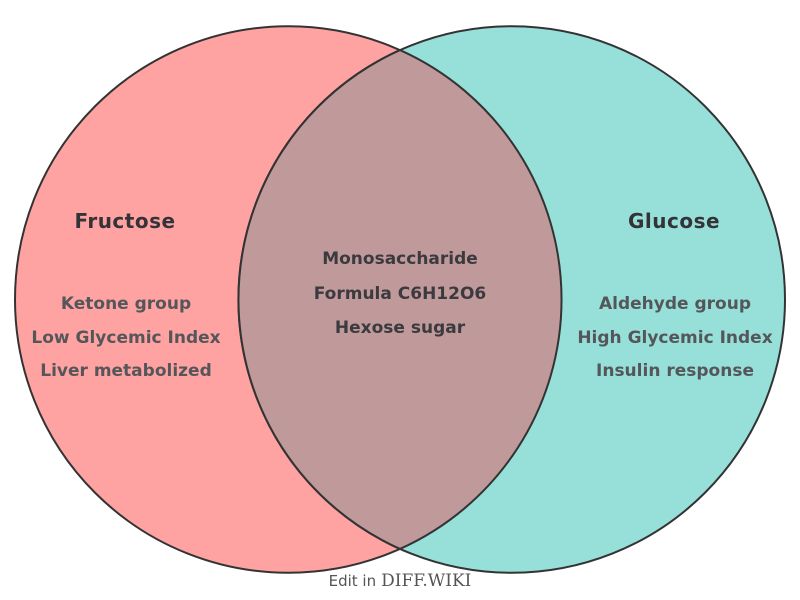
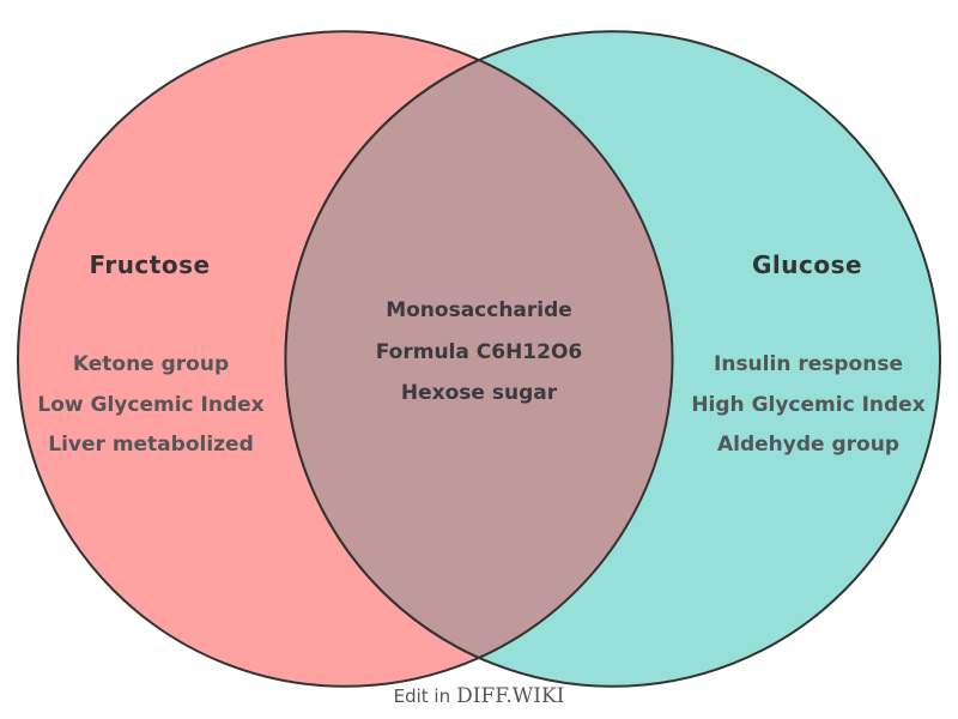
  Fructose
  Ketone group
  Low Glycemic Index
  Liver metabolized
  Glucose
- Aldehyde group
+ Insulin response
  High Glycemic Index
- Insulin response
+ Aldehyde group
  Monosaccharide
  Formula C6H12O6
  Hexose sugar
  Edit in DIFF.WIKI
